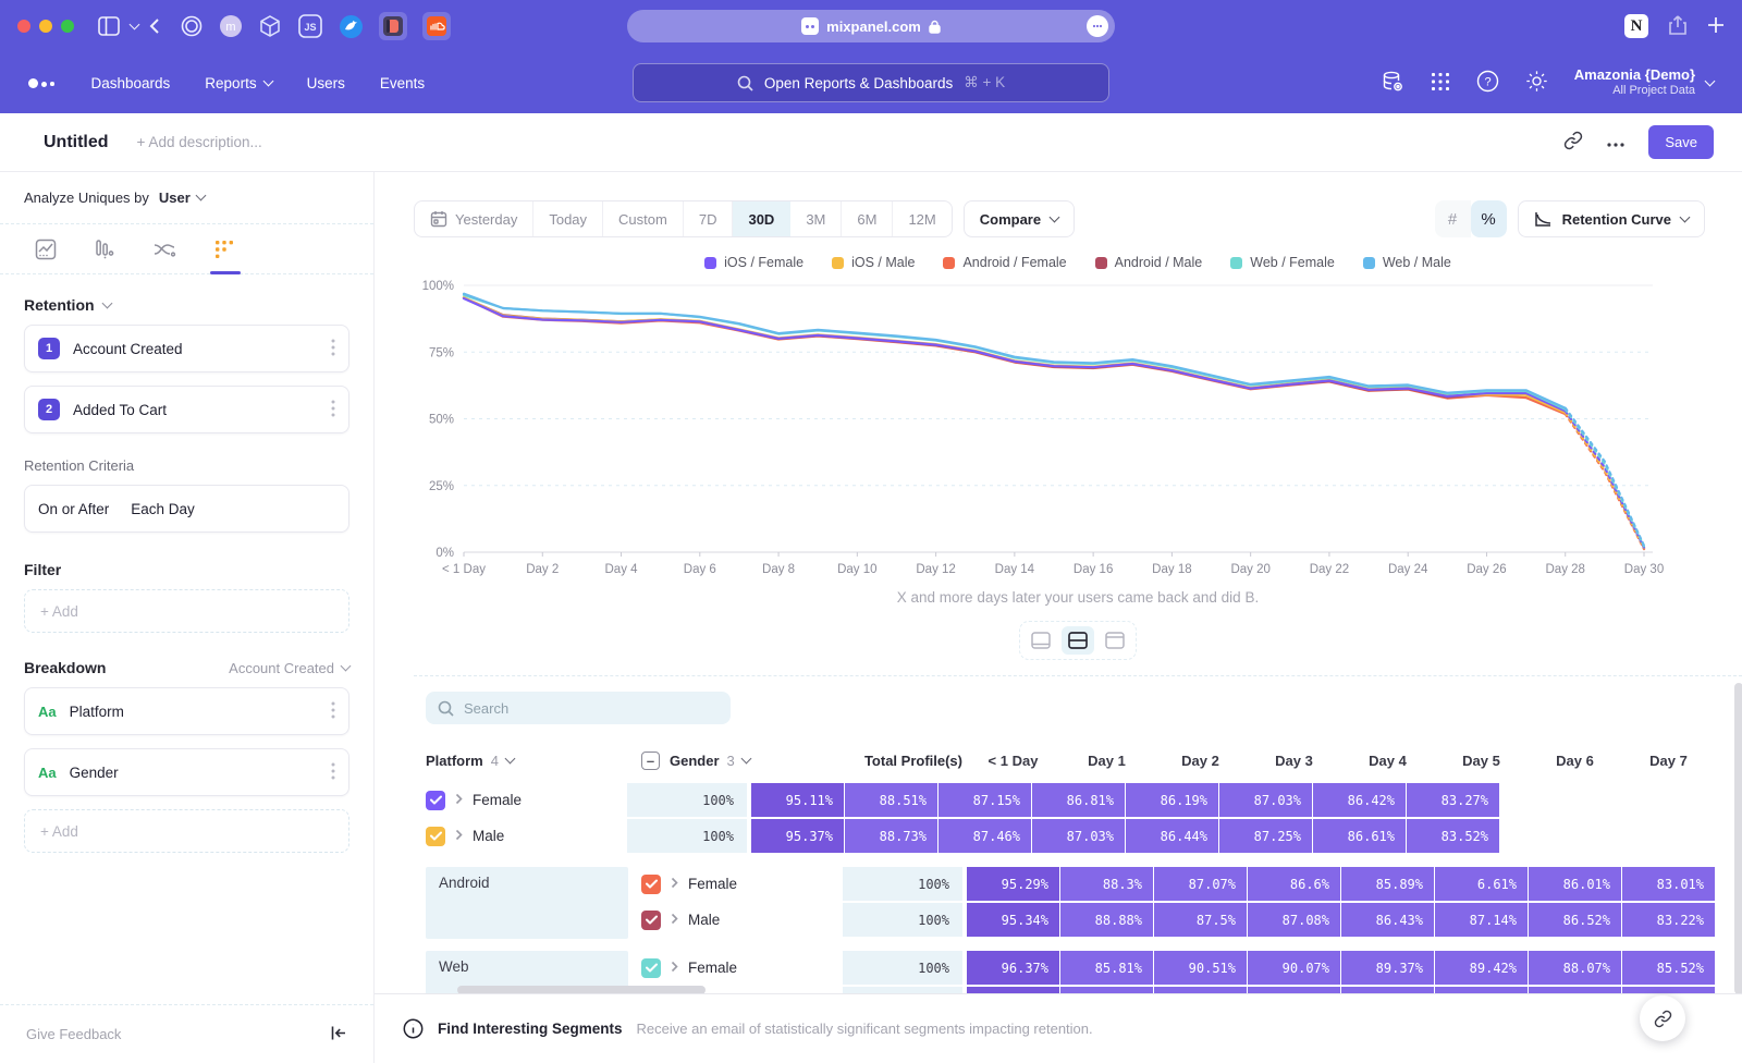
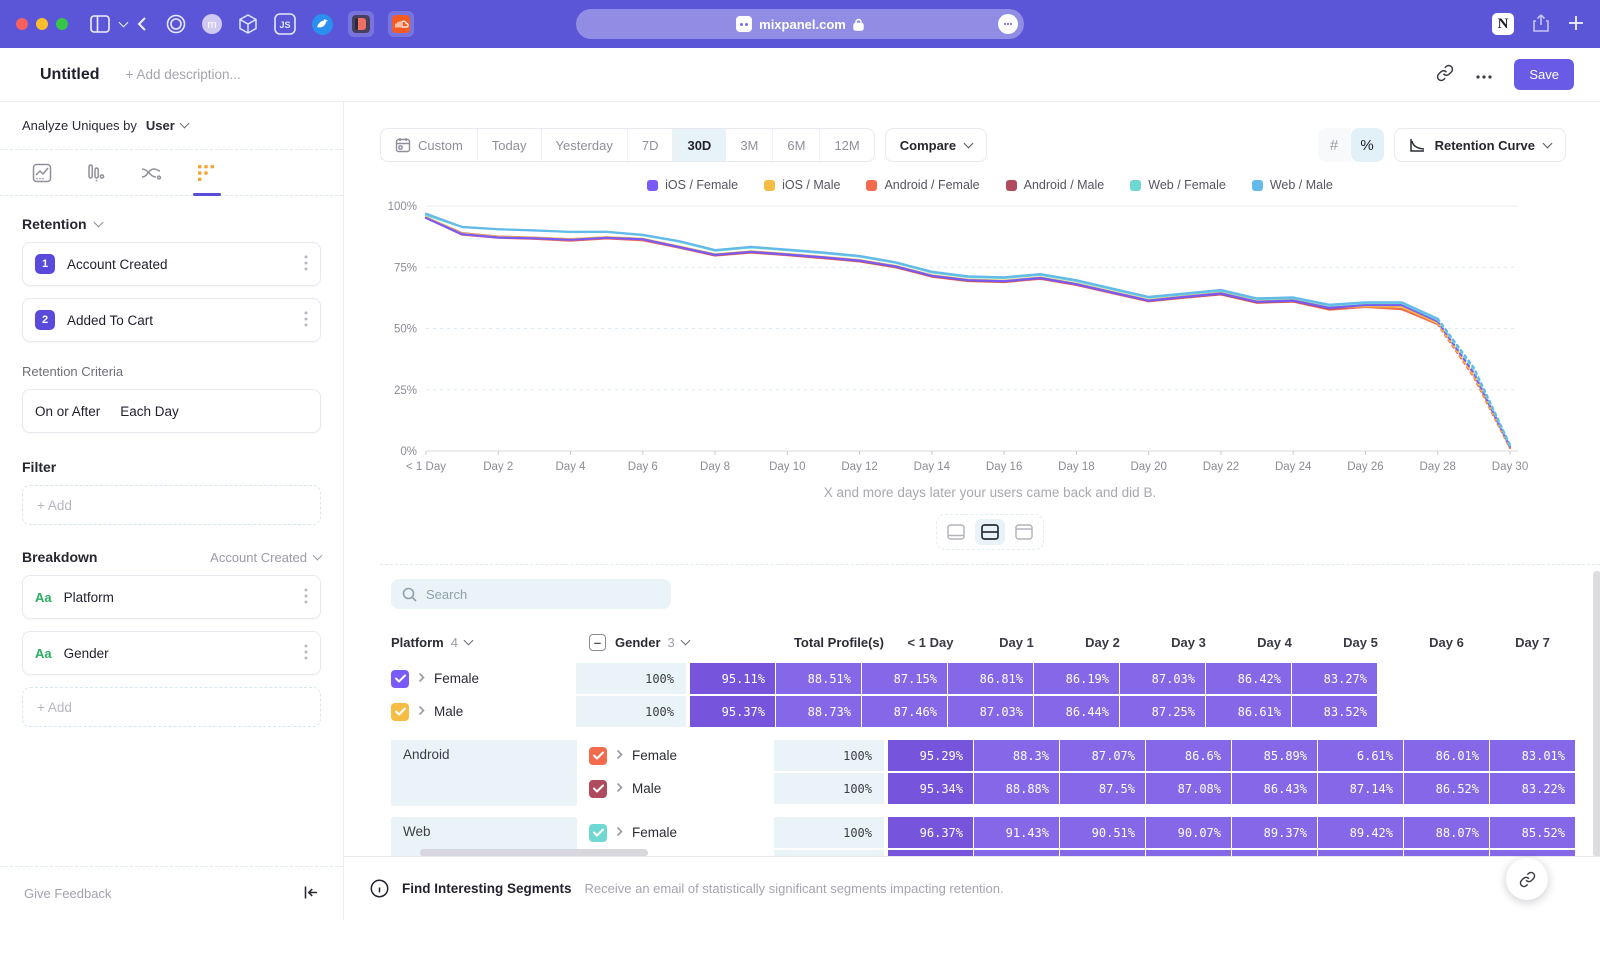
  m
  JS
  mixpanel.com
  N
- Dashboards
- Reports
- Users
- Events
- Open Reports & Dashboards
- ⌘ + K
- ?
- Amazonia {Demo}
- All Project Data
  Untitled
  + Add description...
  Save
  Analyze Uniques by
  User
  Retention
  1
  Account Created
  2
  Added To Cart
  Retention Criteria
  On or After
  Each Day
  Filter
  + Add
  Breakdown
  Account Created
  Aa
  Platform
  Aa
  Gender
  + Add
  Give Feedback
- Yesterday
+ Custom
  Today
- Custom
+ Yesterday
  7D
  30D
  3M
  6M
  12M
  Compare
  #
  %
  Retention Curve
  iOS / Female
  iOS / Male
  Android / Female
  Android / Male
  Web / Female
  Web / Male
  100%
  75%
  50%
  25%
  0%
  < 1 Day
  Day 2
  Day 4
  Day 6
  Day 8
  Day 10
  Day 12
  Day 14
  Day 16
  Day 18
  Day 20
  Day 22
  Day 24
  Day 26
  Day 28
  Day 30
  X and more days later your users came back and did B.
  Search
  Platform
  4
  –
  Gender
  3
  Total Profile(s)
  < 1 Day
  Day 1
  Day 2
  Day 3
  Day 4
  Day 5
  Day 6
  Day 7
  Female
  100%
  95.11%
  88.51%
  87.15%
  86.81%
  86.19%
  87.03%
  86.42%
  83.27%
  Male
  100%
  95.37%
  88.73%
  87.46%
  87.03%
  86.44%
  87.25%
  86.61%
  83.52%
  Android
  Female
  100%
  95.29%
  88.3%
  87.07%
  86.6%
  85.89%
  6.61%
  86.01%
  83.01%
  Male
  100%
  95.34%
  88.88%
  87.5%
  87.08%
  86.43%
  87.14%
  86.52%
  83.22%
  Web
  Female
  100%
  96.37%
- 85.81%
+ 91.43%
  90.51%
  90.07%
  89.37%
  89.42%
  88.07%
  85.52%
  Find Interesting Segments
  Receive an email of statistically significant segments impacting retention.
